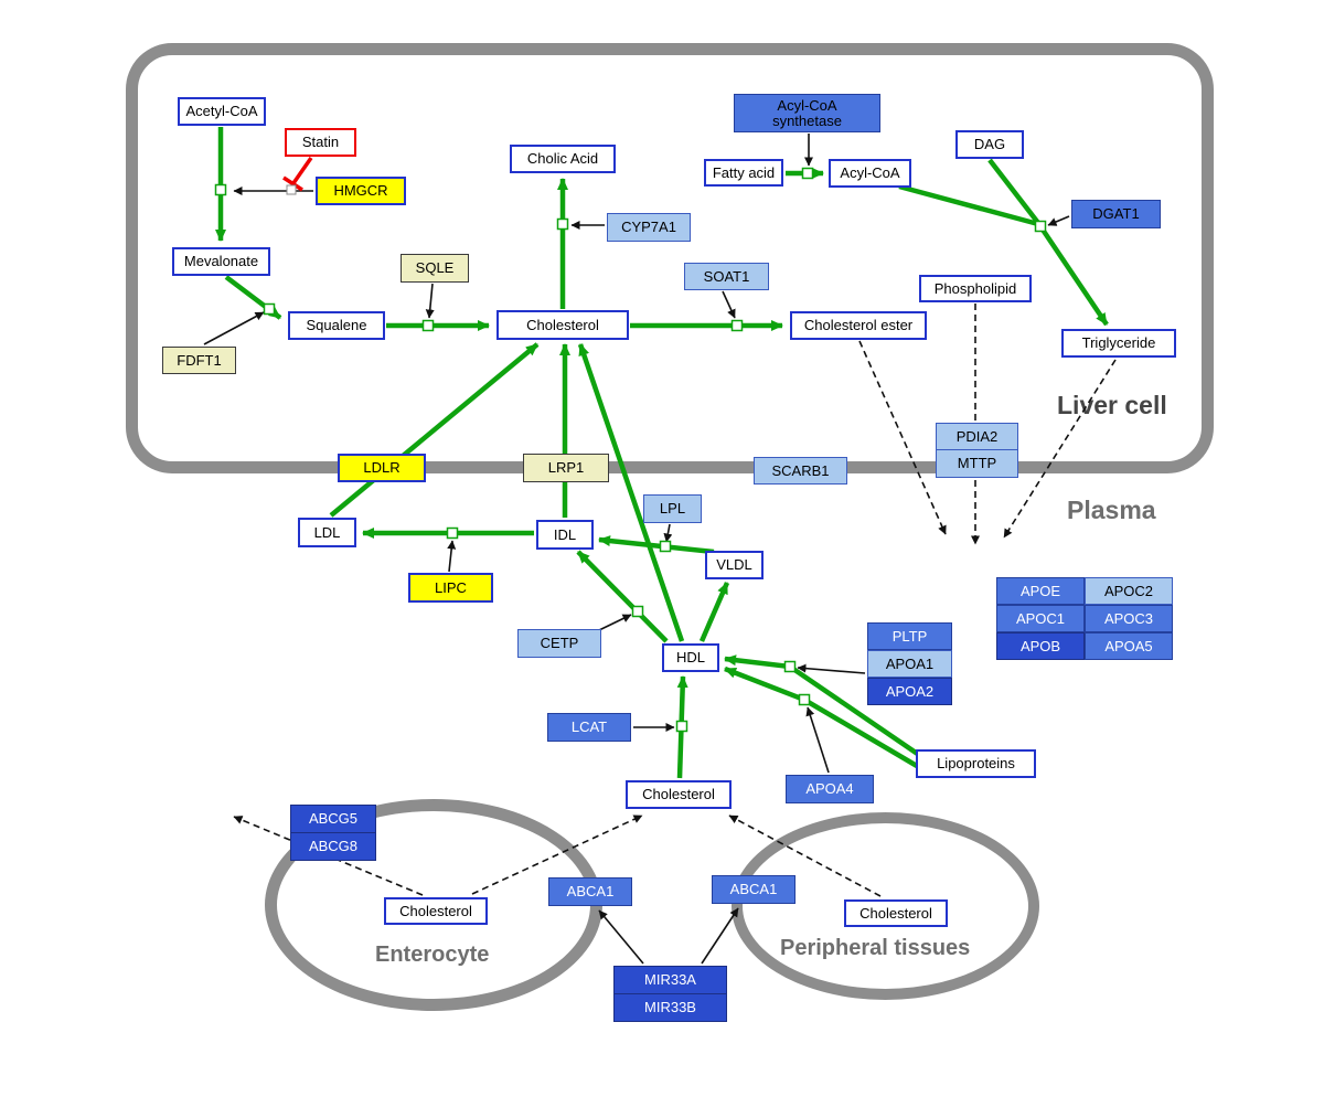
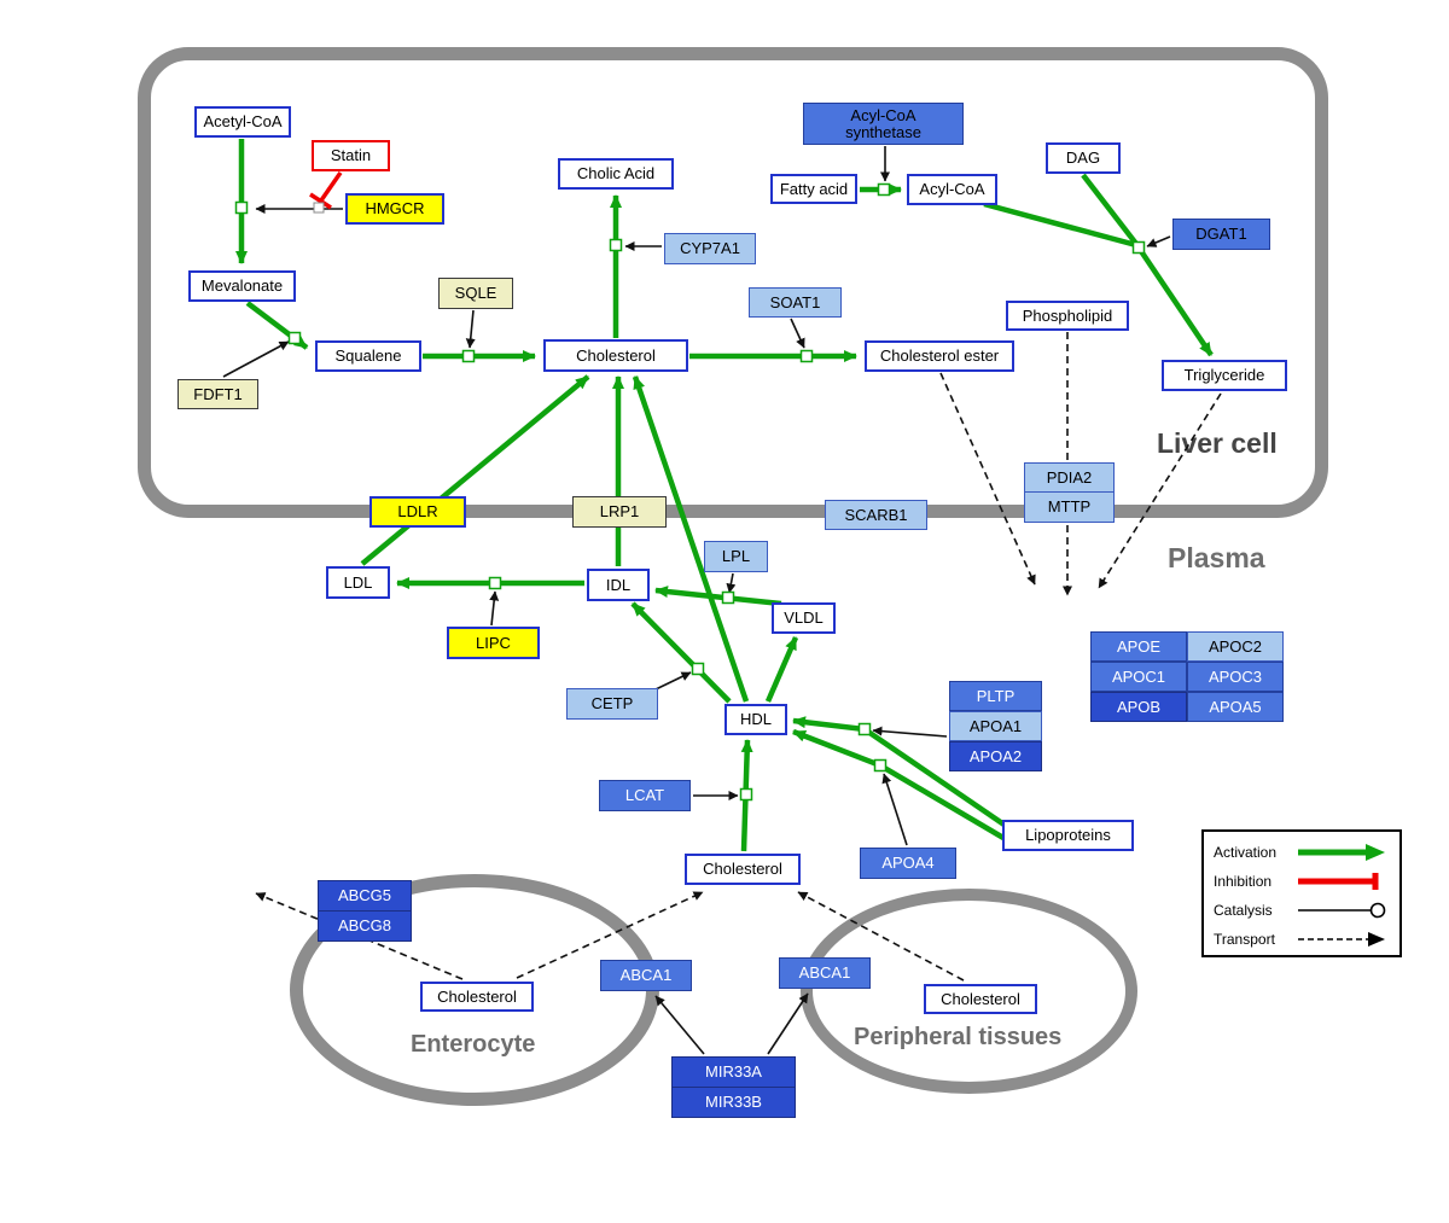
  Liver cell
  Plasma
  Enterocyte
  Peripheral tissues
  Acetyl-CoA
  Statin
  HMGCR
  Mevalonate
  SQLE
  FDFT1
  Squalene
  Cholesterol
  Cholic Acid
  CYP7A1
  SOAT1
  Cholesterol ester
  Acyl-CoA synthetase
  Fatty acid
  Acyl-CoA
  DAG
  DGAT1
  Phospholipid
  Triglyceride
  LDLR
  LRP1
  SCARB1
  PDIA2
  MTTP
  LDL
  IDL
  LPL
  VLDL
  LIPC
  CETP
  HDL
  PLTP
  APOA1
  APOA2
  LCAT
  APOA4
  Lipoproteins
  APOE
  APOC2
  APOC1
  APOC3
  APOB
  APOA5
  Cholesterol
  ABCG5
  ABCG8
  Cholesterol
  ABCA1
  ABCA1
  Cholesterol
  MIR33A
  MIR33B
+ Activation
+ Inhibition
+ Catalysis
+ Transport
